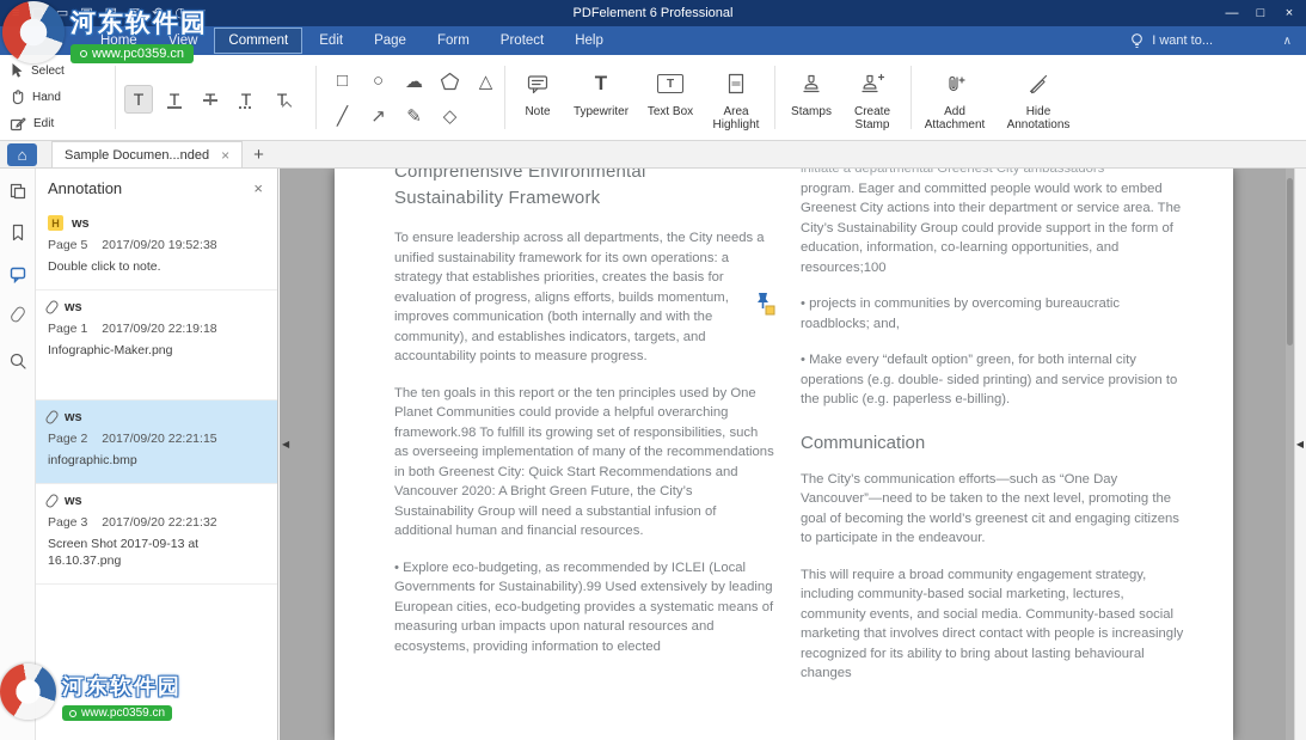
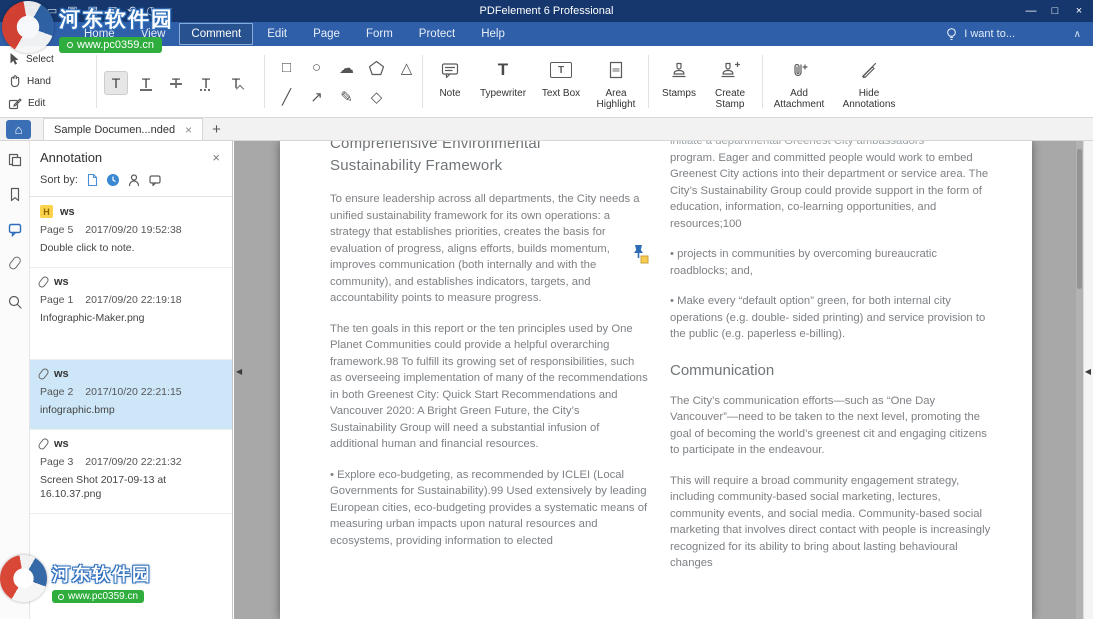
  ▭
  ▣
  ▤
  ✉
  ↶
  ◷
  ▾
  PDFelement 6 Professional
  —
  □
  ×
  Home
  View
  Comment
  Edit
  Page
  Form
  Protect
  Help
  I want to...
  ∧
  Select
  Hand
  Edit
  T
  T
  T
  T
  □
  ○
  ☁
  △
  ╱
  ↗
  ✎
  ◇
  Note
  T
  Typewriter
  T
  Text Box
  Area Highlight
  Stamps
  Create Stamp
  Add Attachment
  Hide Annotations
  ⌂
  Sample Documen...nded
  ×
  +
  Annotation
  ×
+ Sort by:
  H
  ws
  Page 5
  2017/09/20 19:52:38
  Double click to note.
  ws
  Page 1
  2017/09/20 22:19:18
  Infographic-Maker.png
  ws
  Page 2
- 2017/09/20 22:21:15
+ 2017/10/20 22:21:15
  infographic.bmp
  ws
  Page 3
  2017/09/20 22:21:32
  Screen Shot 2017-09-13 at 16.10.37.png
  Comprehensive Environmental
  Sustainability Framework
  To ensure leadership across all departments, the City needs a unified sustainability framework for its own operations: a strategy that establishes priorities, creates the basis for evaluation of progress, aligns efforts, builds momentum, improves communication (both internally and with the community), and establishes indicators, targets, and accountability points to measure progress.
  The ten goals in this report or the ten principles used by One Planet Communities could provide a helpful overarching framework.98 To fulfill its growing set of responsibilities, such as overseeing implementation of many of the recommendations in both Greenest City: Quick Start Recommendations and Vancouver 2020: A Bright Green Future, the City’s Sustainability Group will need a substantial infusion of additional human and financial resources.
  • Explore eco-budgeting, as recommended by ICLEI (Local Governments for Sustainability).99 Used extensively by leading European cities, eco-budgeting provides a systematic means of measuring urban impacts upon natural resources and ecosystems, providing information to elected
  initiate a departmental Greenest City ambassadors
  program. Eager and committed people would work to embed Greenest City actions into their department or service area. The City’s Sustainability Group could provide support in the form of education, information, co-learning opportunities, and resources;100
  • projects in communities by overcoming bureaucratic roadblocks; and,
  • Make every “default option” green, for both internal city operations (e.g. double- sided printing) and service provision to the public (e.g. paperless e-billing).
  Communication
  The City’s communication efforts—such as “One Day Vancouver”—need to be taken to the next level, promoting the goal of becoming the world’s greenest cit and engaging citizens to participate in the endeavour.
  This will require a broad community engagement strategy, including community-based social marketing, lectures, community events, and social media. Community-based social marketing that involves direct contact with people is increasingly recognized for its ability to bring about lasting behavioural changes
  ◀
  ◀
  河东软件园
  www.pc0359.cn
  河东软件园
  www.pc0359.cn
